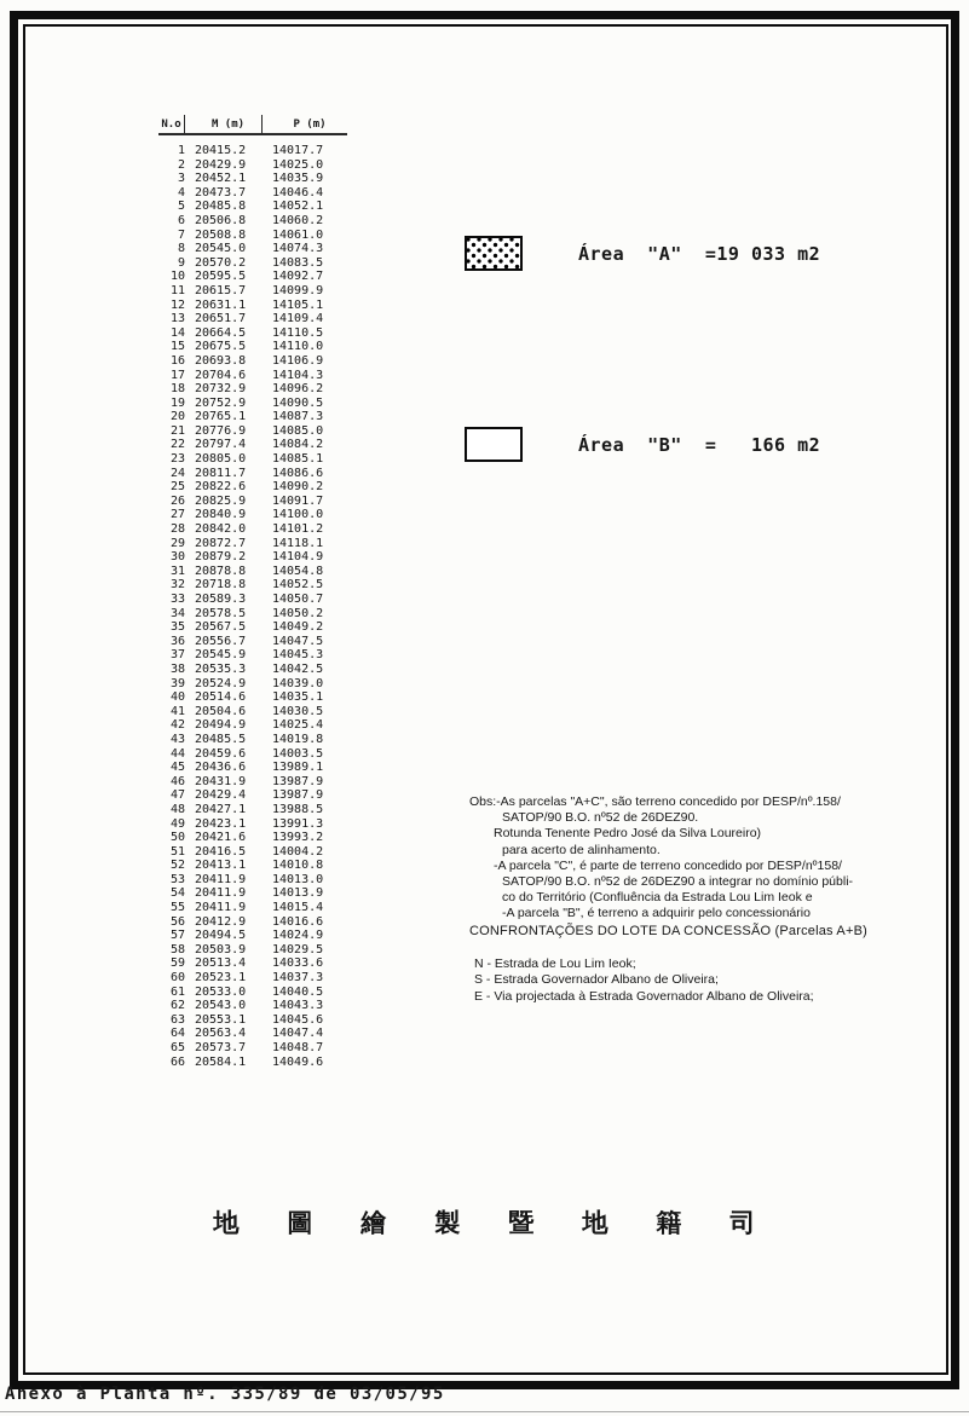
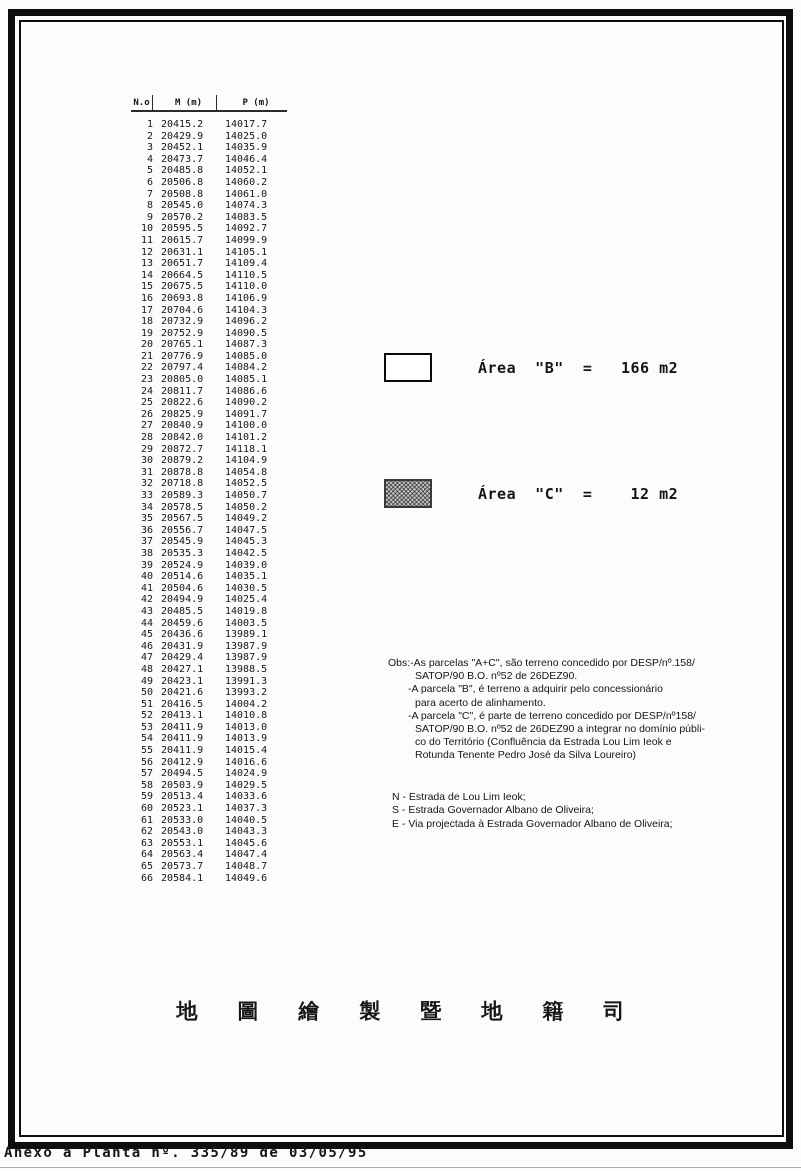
  N.o
  M (m)
  P (m)
  1
  20415.2
  14017.7
  2
  20429.9
  14025.0
  3
  20452.1
  14035.9
  4
  20473.7
  14046.4
  5
  20485.8
  14052.1
  6
  20506.8
  14060.2
  7
  20508.8
  14061.0
  8
  20545.0
  14074.3
  9
  20570.2
  14083.5
  10
  20595.5
  14092.7
  11
  20615.7
  14099.9
  12
  20631.1
  14105.1
  13
  20651.7
  14109.4
  14
  20664.5
  14110.5
  15
  20675.5
  14110.0
  16
  20693.8
  14106.9
  17
  20704.6
  14104.3
  18
  20732.9
  14096.2
  19
  20752.9
  14090.5
  20
  20765.1
  14087.3
  21
  20776.9
  14085.0
  22
  20797.4
  14084.2
  23
  20805.0
  14085.1
  24
  20811.7
  14086.6
  25
  20822.6
  14090.2
  26
  20825.9
  14091.7
  27
  20840.9
  14100.0
  28
  20842.0
  14101.2
  29
  20872.7
  14118.1
  30
  20879.2
  14104.9
  31
  20878.8
  14054.8
  32
  20718.8
  14052.5
  33
  20589.3
  14050.7
  34
  20578.5
  14050.2
  35
  20567.5
  14049.2
  36
  20556.7
  14047.5
  37
  20545.9
  14045.3
  38
  20535.3
  14042.5
  39
  20524.9
  14039.0
  40
  20514.6
  14035.1
  41
  20504.6
  14030.5
  42
  20494.9
  14025.4
  43
  20485.5
  14019.8
  44
  20459.6
  14003.5
  45
  20436.6
  13989.1
  46
  20431.9
  13987.9
  47
  20429.4
  13987.9
  48
  20427.1
  13988.5
  49
  20423.1
  13991.3
  50
  20421.6
  13993.2
  51
  20416.5
  14004.2
  52
  20413.1
  14010.8
  53
  20411.9
  14013.0
  54
  20411.9
  14013.9
  55
  20411.9
  14015.4
  56
  20412.9
  14016.6
  57
  20494.5
  14024.9
  58
  20503.9
  14029.5
  59
  20513.4
  14033.6
  60
  20523.1
  14037.3
  61
  20533.0
  14040.5
  62
  20543.0
  14043.3
  63
  20553.1
  14045.6
  64
  20563.4
  14047.4
  65
  20573.7
  14048.7
  66
  20584.1
  14049.6
- Área "A" =19 033 m2
  Área "B" = 166 m2
+ Área "C" = 12 m2
  Obs:-As parcelas "A+C", são terreno concedido por DESP/nº.158/
  SATOP/90 B.O. nº52 de 26DEZ90.
- Rotunda Tenente Pedro José da Silva Loureiro)
+ -A parcela "B", é terreno a adquirir pelo concessionário
  para acerto de alinhamento.
  -A parcela "C", é parte de terreno concedido por DESP/nº158/
  SATOP/90 B.O. nº52 de 26DEZ90 a integrar no domínio públi-
  co do Território (Confluência da Estrada Lou Lim Ieok e
- -A parcela "B", é terreno a adquirir pelo concessionário
+ Rotunda Tenente Pedro José da Silva Loureiro)
- CONFRONTAÇÕES DO LOTE DA CONCESSÃO (Parcelas A+B)
  N - Estrada de Lou Lim Ieok;
  S - Estrada Governador Albano de Oliveira;
  E - Via projectada à Estrada Governador Albano de Oliveira;
  地圖繪製暨地籍司
  Anexo à Planta nº. 335/89 de 03/05/95
